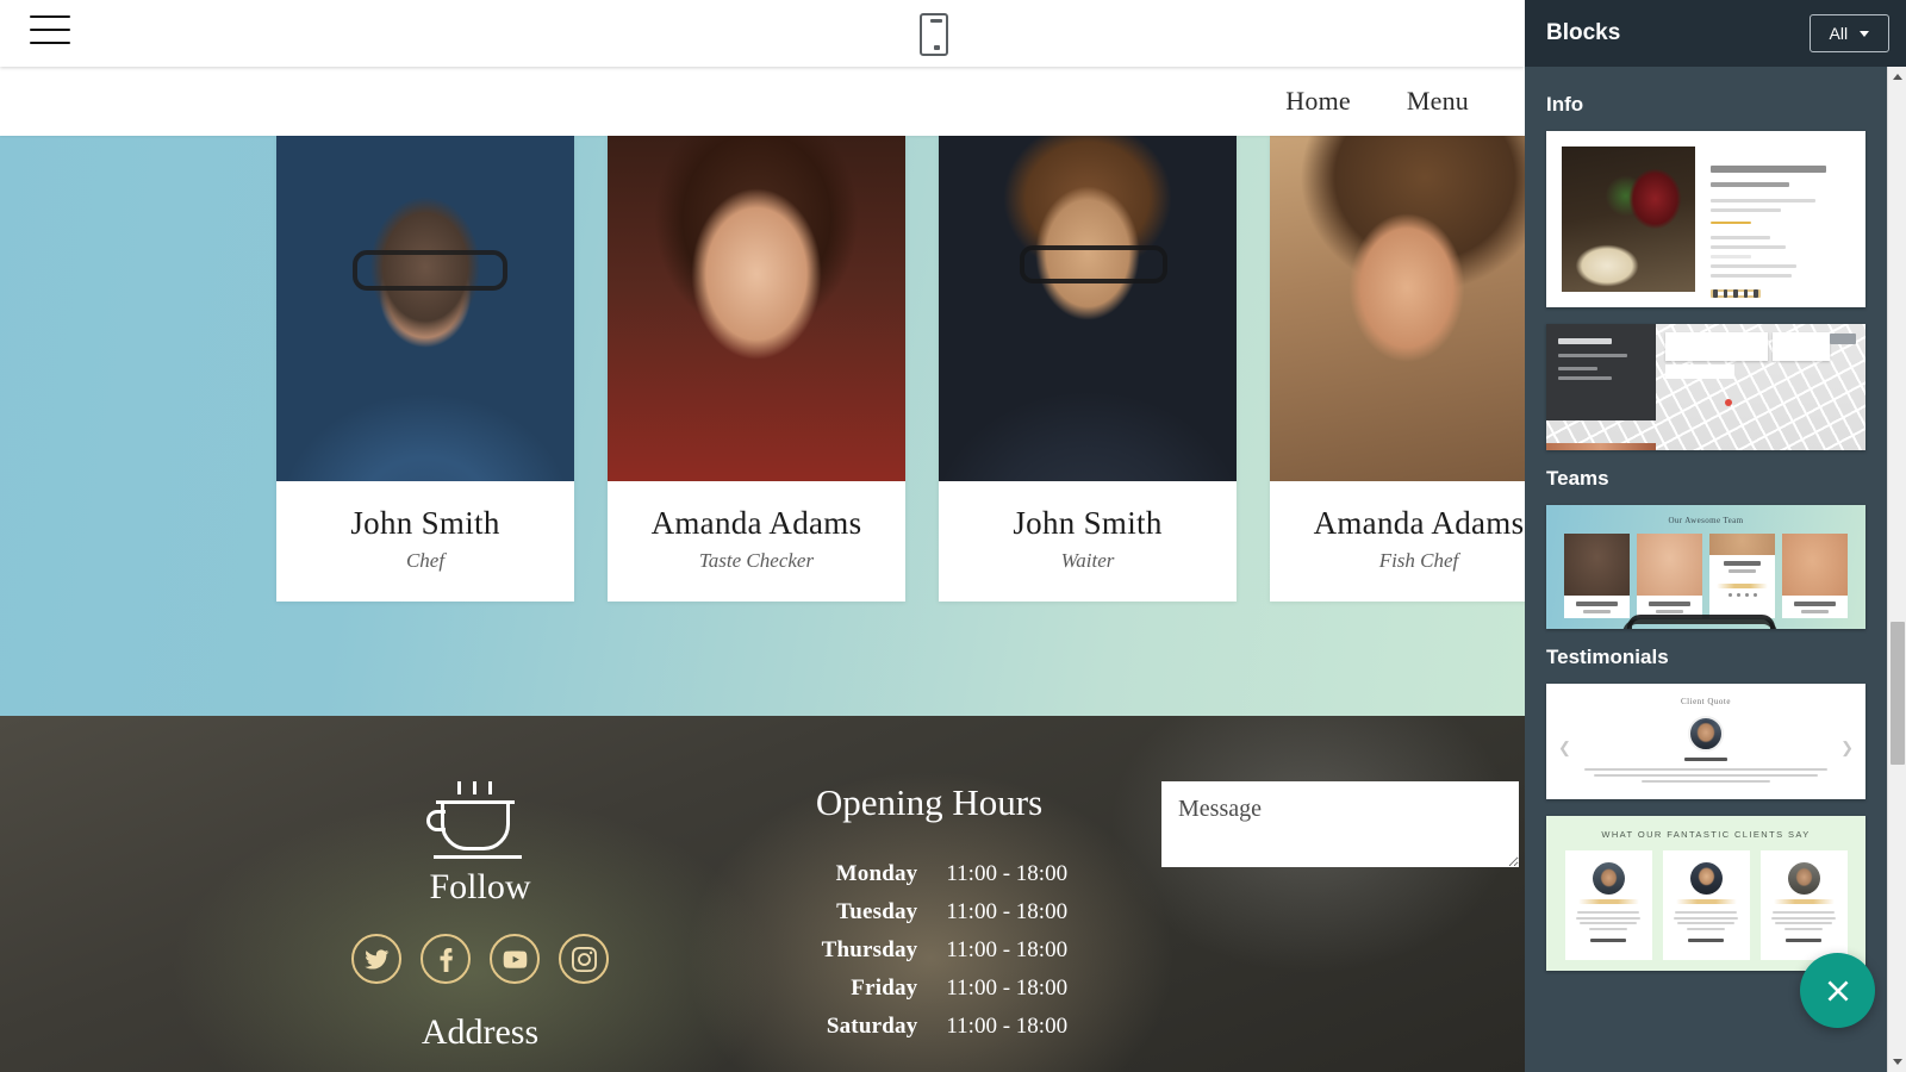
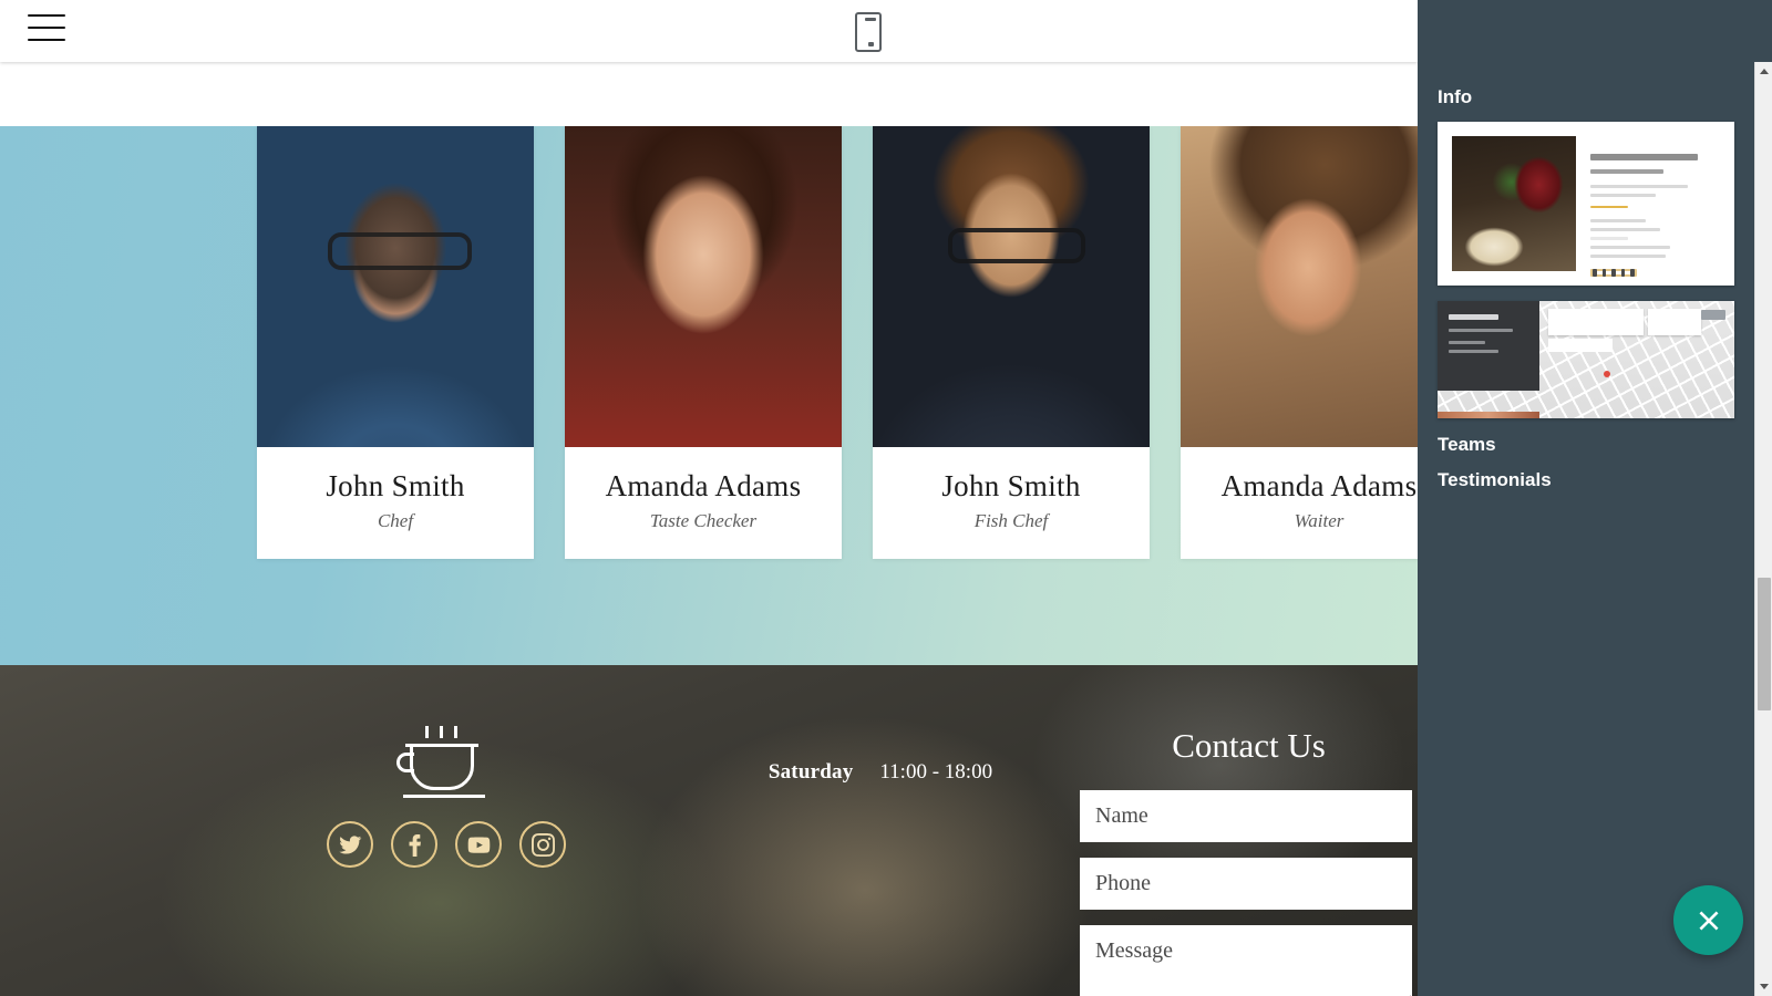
- Home
- Menu
  John Smith
  Chef
  Amanda Adams
  Taste Checker
  John Smith
- Waiter
+ Fish Chef
  Amanda Adams
- Fish Chef
+ Waiter
- Follow
- Address
- Opening Hours
- Monday	11:00 - 18:00
- Tuesday	11:00 - 18:00
- Thursday	11:00 - 18:00
- Friday	11:00 - 18:00
  Saturday	11:00 - 18:00
+ Contact Us
+ Name
+ Phone
  Message
- Blocks
- All
  Info
  Teams
- Our Awesome Team
  Testimonials
- Client Quote
- ❮
- ❯
- WHAT OUR FANTASTIC CLIENTS SAY
